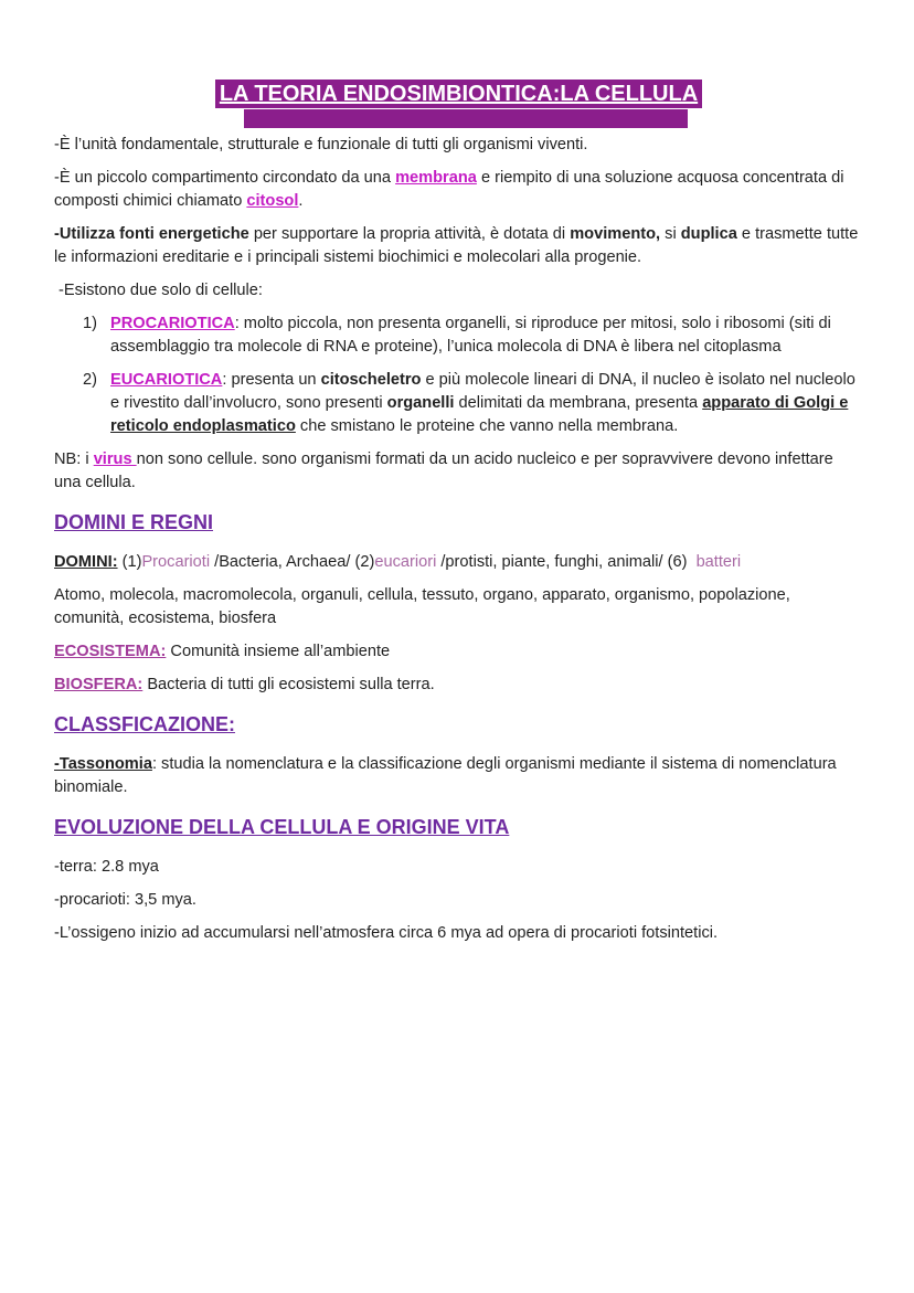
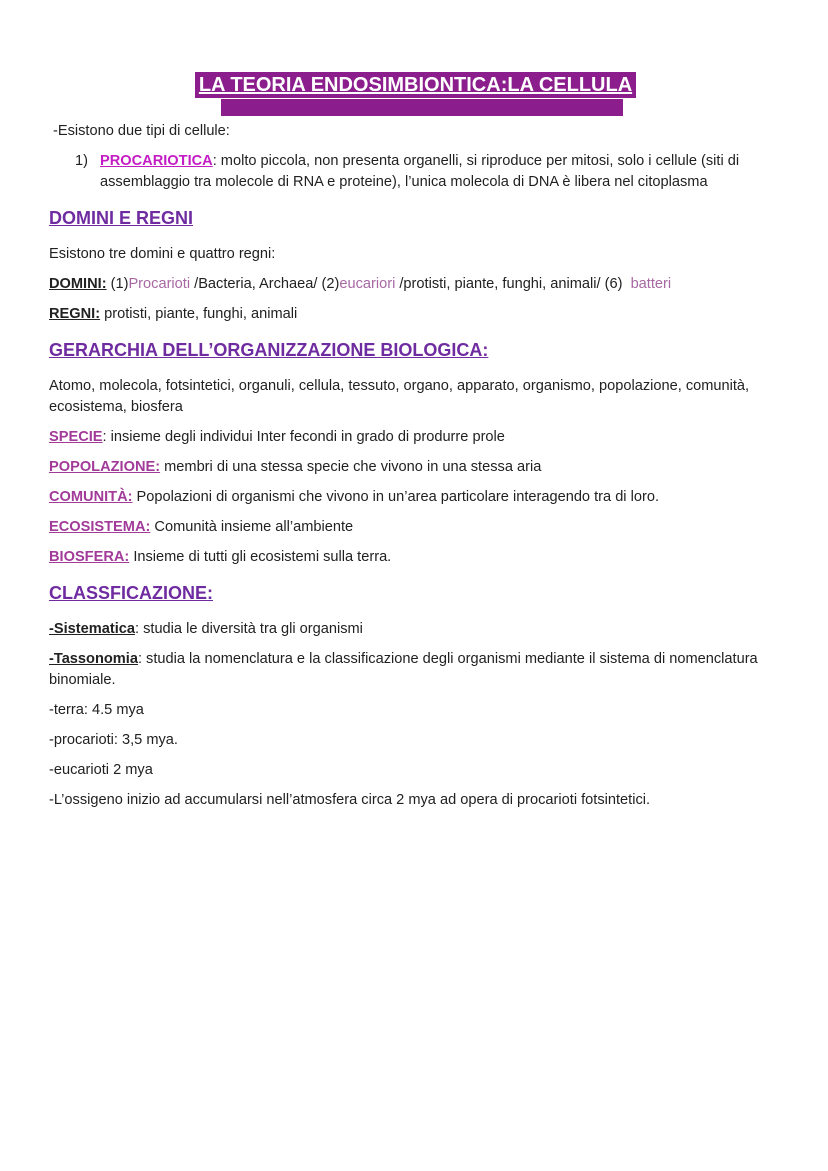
  LA TEORIA ENDOSIMBIONTICA:LA CELLULA
- -È l’unità fondamentale, strutturale e funzionale di tutti gli organismi viventi.
- -È un piccolo compartimento circondato da una membrana e riempito di una soluzione acquosa concentrata di composti chimici chiamato citosol.
- -Utilizza fonti energetiche per supportare la propria attività, è dotata di movimento, si duplica e trasmette tutte le informazioni ereditarie e i principali sistemi biochimici e molecolari alla progenie.
- -Esistono due solo di cellule:
+ -Esistono due tipi di cellule:
  1)
- PROCARIOTICA: molto piccola, non presenta organelli, si riproduce per mitosi, solo i ribosomi (siti di assemblaggio tra molecole di RNA e proteine), l’unica molecola di DNA è libera nel citoplasma
+ PROCARIOTICA: molto piccola, non presenta organelli, si riproduce per mitosi, solo i cellule (siti di assemblaggio tra molecole di RNA e proteine), l’unica molecola di DNA è libera nel citoplasma
- 2)
- EUCARIOTICA: presenta un citoscheletro e più molecole lineari di DNA, il nucleo è isolato nel nucleolo e rivestito dall’involucro, sono presenti organelli delimitati da membrana, presenta apparato di Golgi e reticolo endoplasmatico che smistano le proteine che vanno nella membrana.
- NB: i virus non sono cellule. sono organismi formati da un acido nucleico e per sopravvivere devono infettare una cellula.
  DOMINI E REGNI
+ Esistono tre domini e quattro regni:
  DOMINI: (1)Procarioti /Bacteria, Archaea/ (2)eucariori /protisti, piante, funghi, animali/ (6) batteri
+ REGNI: protisti, piante, funghi, animali
+ GERARCHIA DELL’ORGANIZZAZIONE BIOLOGICA:
- Atomo, molecola, macromolecola, organuli, cellula, tessuto, organo, apparato, organismo, popolazione, comunità, ecosistema, biosfera
+ Atomo, molecola, fotsintetici, organuli, cellula, tessuto, organo, apparato, organismo, popolazione, comunità, ecosistema, biosfera
+ SPECIE: insieme degli individui Inter fecondi in grado di produrre prole
+ POPOLAZIONE: membri di una stessa specie che vivono in una stessa aria
+ COMUNITÀ: Popolazioni di organismi che vivono in un’area particolare interagendo tra di loro.
  ECOSISTEMA: Comunità insieme all’ambiente
- BIOSFERA: Bacteria di tutti gli ecosistemi sulla terra.
+ BIOSFERA: Insieme di tutti gli ecosistemi sulla terra.
  CLASSFICAZIONE:
+ -Sistematica: studia le diversità tra gli organismi
  -Tassonomia: studia la nomenclatura e la classificazione degli organismi mediante il sistema di nomenclatura binomiale.
- EVOLUZIONE DELLA CELLULA E ORIGINE VITA
- -terra: 2.8 mya
+ -terra: 4.5 mya
  -procarioti: 3,5 mya.
+ -eucarioti 2 mya
- -L’ossigeno inizio ad accumularsi nell’atmosfera circa 6 mya ad opera di procarioti fotsintetici.
+ -L’ossigeno inizio ad accumularsi nell’atmosfera circa 2 mya ad opera di procarioti fotsintetici.
